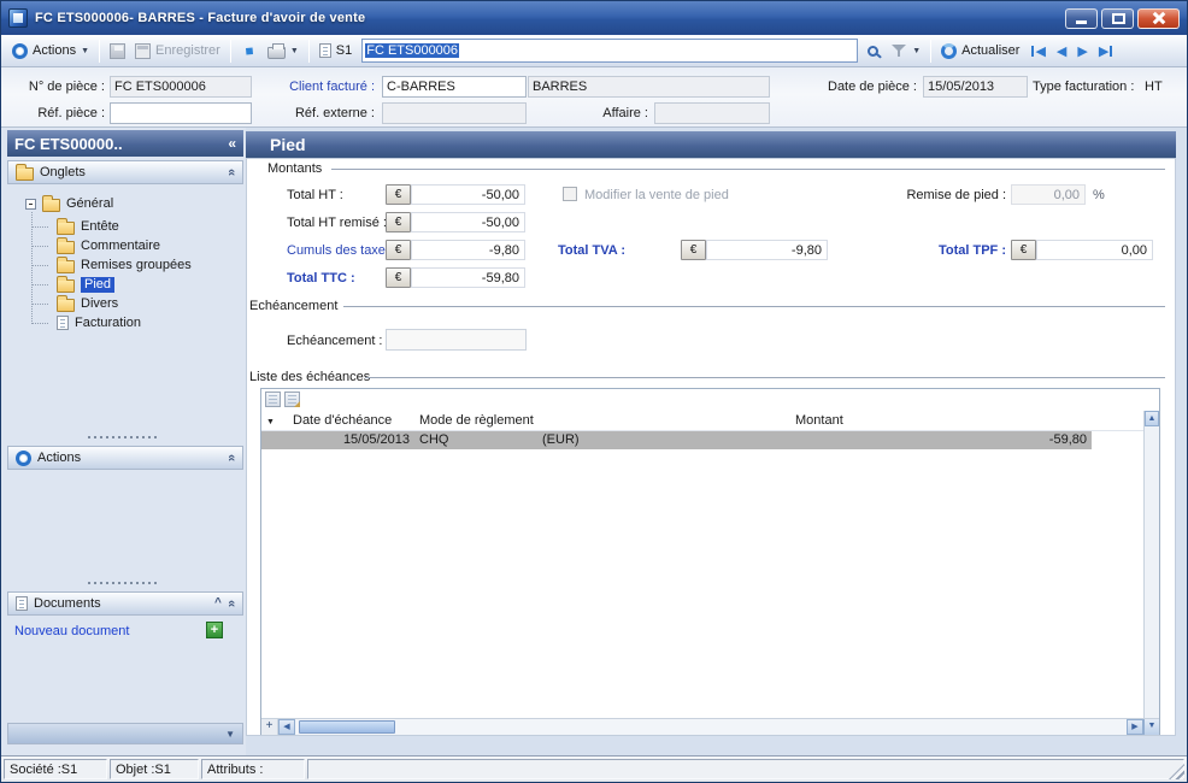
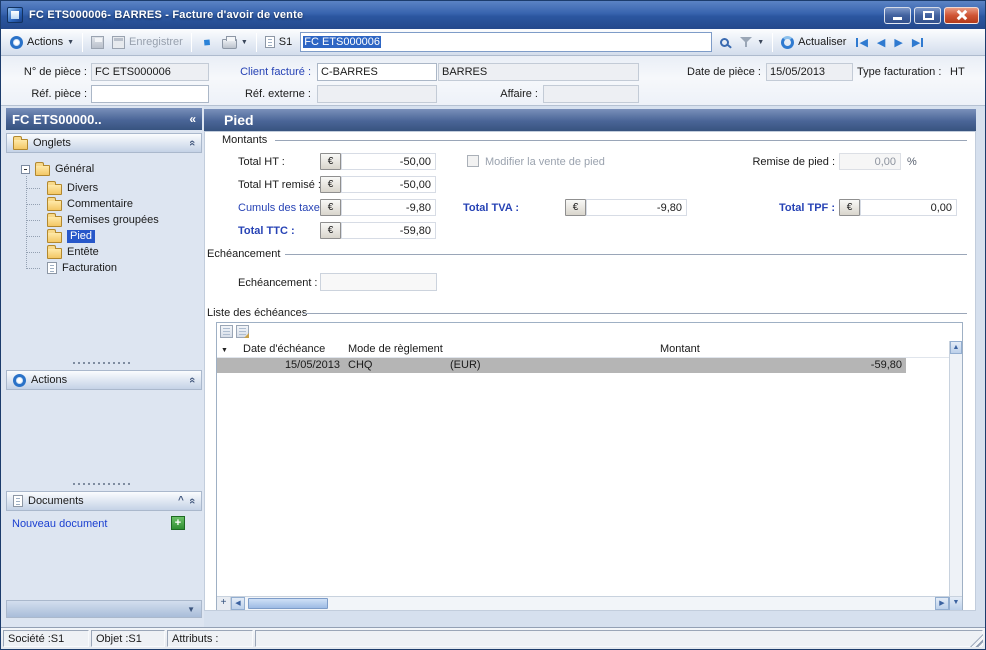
  FC ETS000006- BARRES - Facture d'avoir de vente
  Actions
  Enregistrer
  S1
  FC ETS000006
  Actualiser
  ◀
  ◀
  ▶
  ▶
  N° de pièce :
  FC ETS000006
  Client facturé :
  C-BARRES
  BARRES
  Date de pièce :
  15/05/2013
  Type facturation :
  HT
  Réf. pièce :
  Réf. externe :
  Affaire :
  FC ETS00000..
  «
  Onglets
  Général
- Entête
+ Divers
  Commentaire
  Remises groupées
  Pied
- Divers
+ Entête
  Facturation
  Actions
  Documents
  ^
  Nouveau document
  +
  ▼
  Pied
  Montants
  Total HT :
  €
  -50,00
  Modifier la vente de pied
  Remise de pied :
  0,00
  %
  Total HT remisé
  €
  -50,00
  Cumuls des taxe
  €
  -9,80
  Total TVA :
  €
  -9,80
  Total TPF :
  €
  0,00
  Total TTC :
  €
  -59,80
  Echéancement
  Echéancement :
  Liste des échéance
  Date d'échéance
  Mode de règlement
  Montant
  15/05/2013
  CHQ
  (EUR)
  -59,80
  +
  Société :S1
  Objet :S1
  Attributs :
